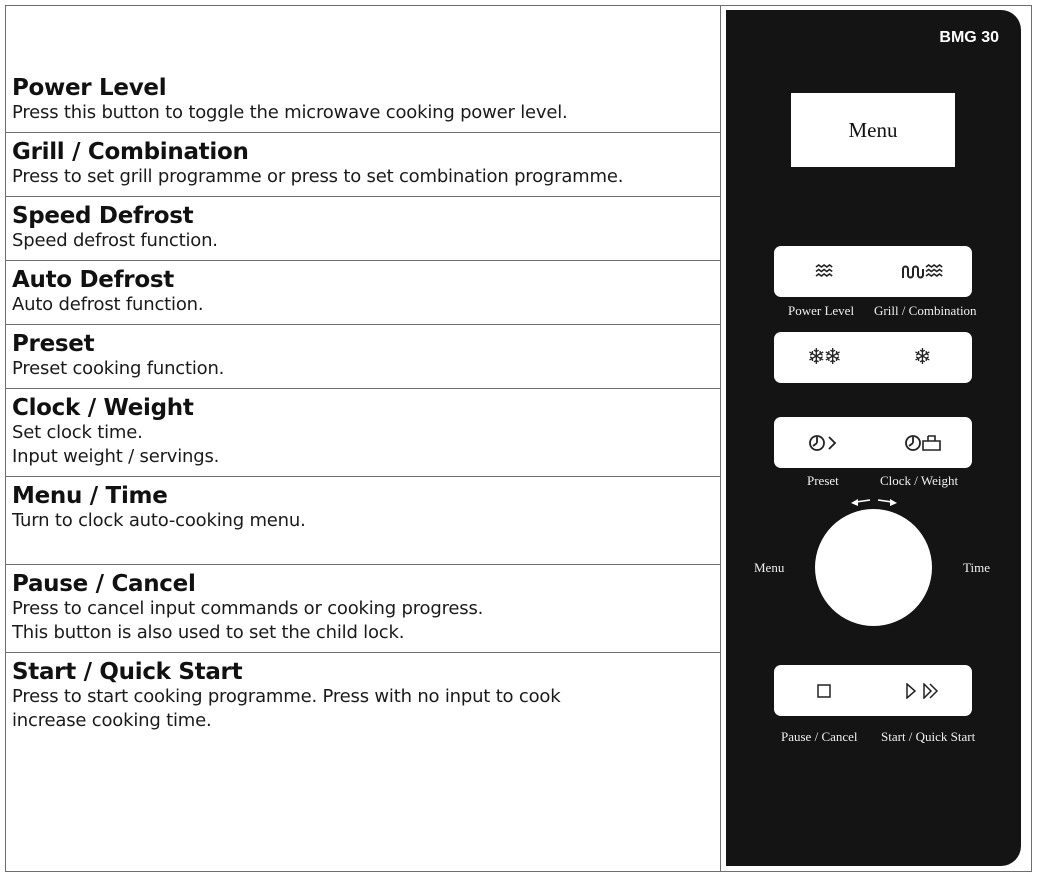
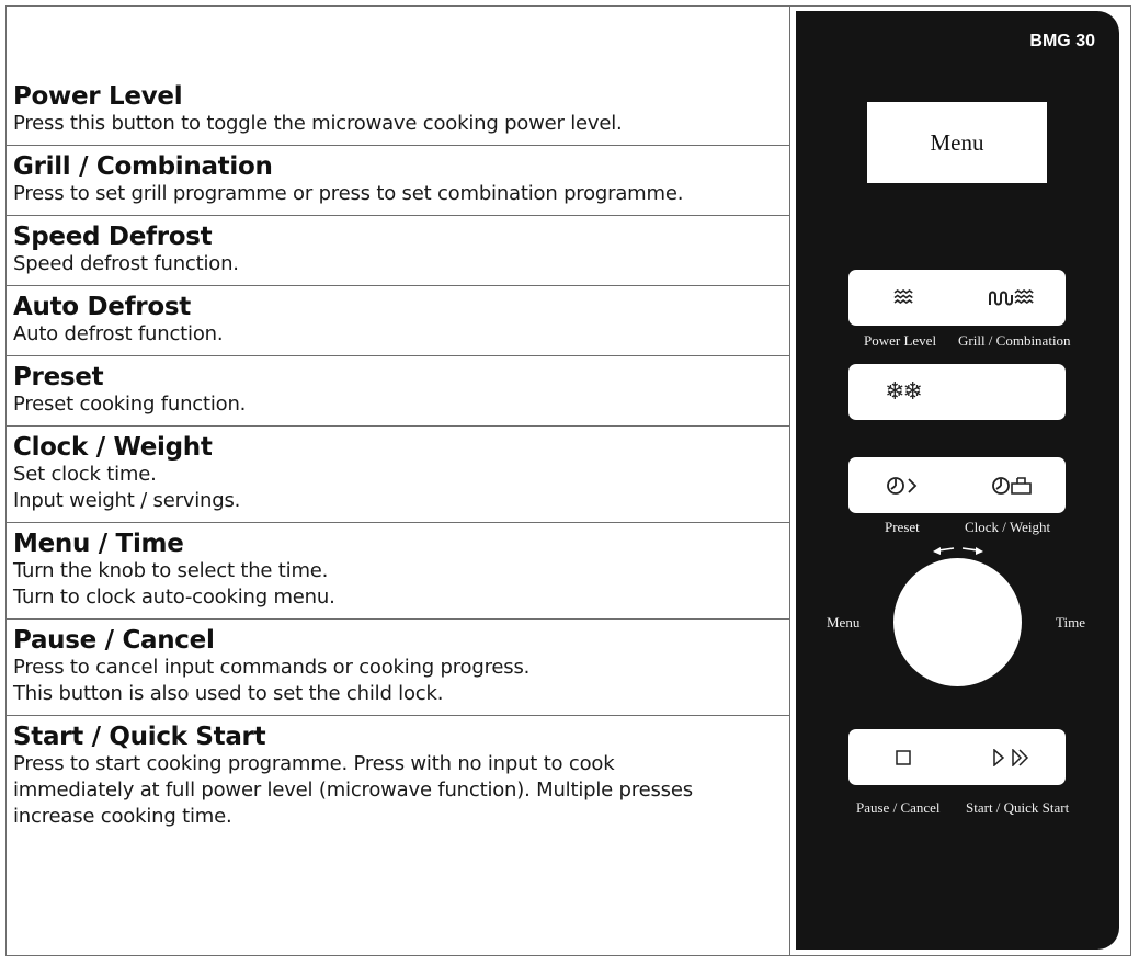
  Power Level
  Press this button to toggle the microwave cooking power level.
  Grill / Combination
  Press to set grill programme or press to set combination programme.
  Speed Defrost
  Speed defrost function.
  Auto Defrost
  Auto defrost function.
  Preset
  Preset cooking function.
  Clock / Weight
  Set clock time.
  Input weight / servings.
  Menu / Time
+ Turn the knob to select the time.
  Turn to clock auto-cooking menu.
  Pause / Cancel
  Press to cancel input commands or cooking progress.
  This button is also used to set the child lock.
  Start / Quick Start
  Press to start cooking programme. Press with no input to cook
+ immediately at full power level (microwave function). Multiple presses
  increase cooking time.
  BMG 30
  Menu
  Power Level
  Grill / Combination
  ❄❄
- ❄
  Preset
  Clock / Weight
  Menu
  Time
  Pause / Cancel
  Start / Quick Start
